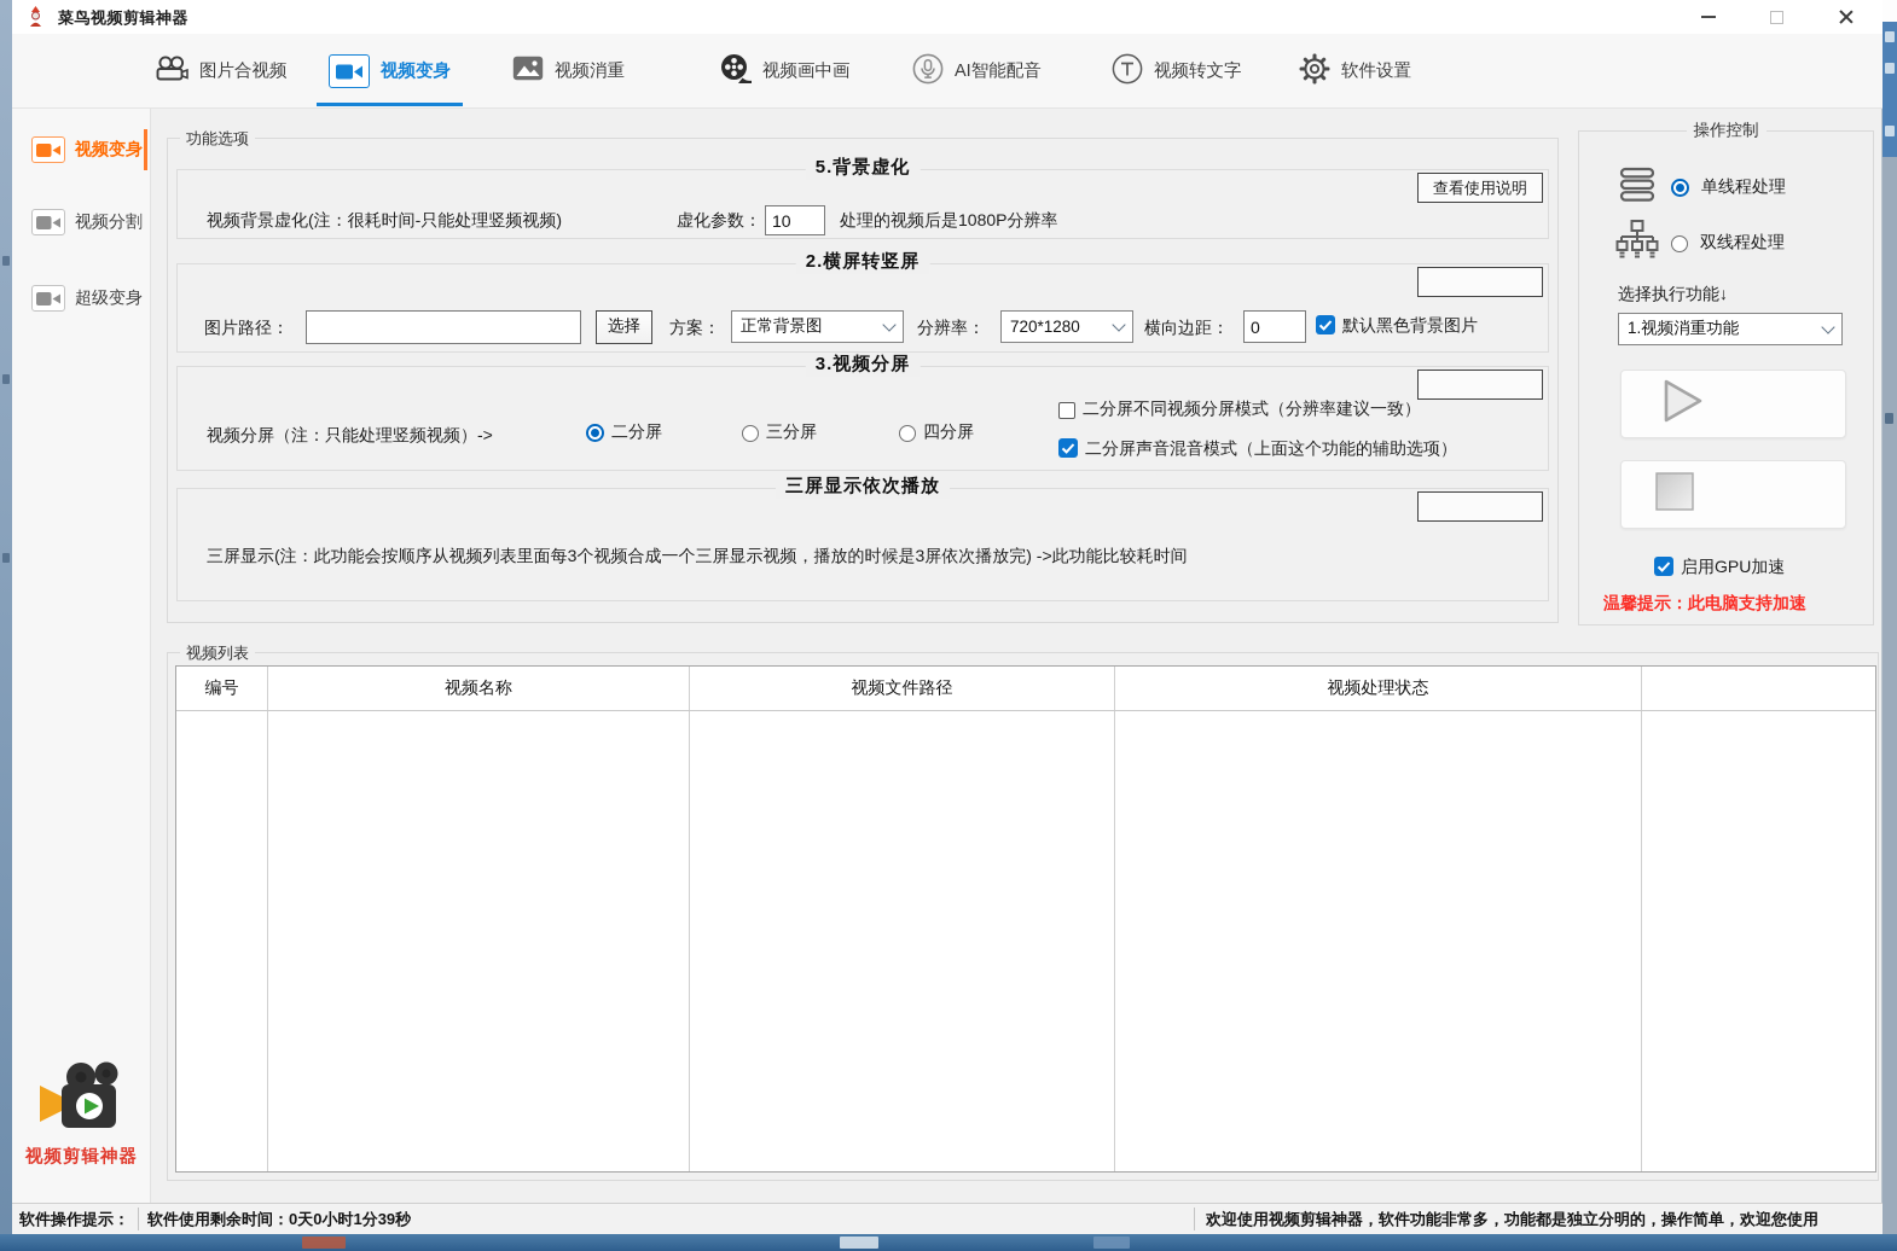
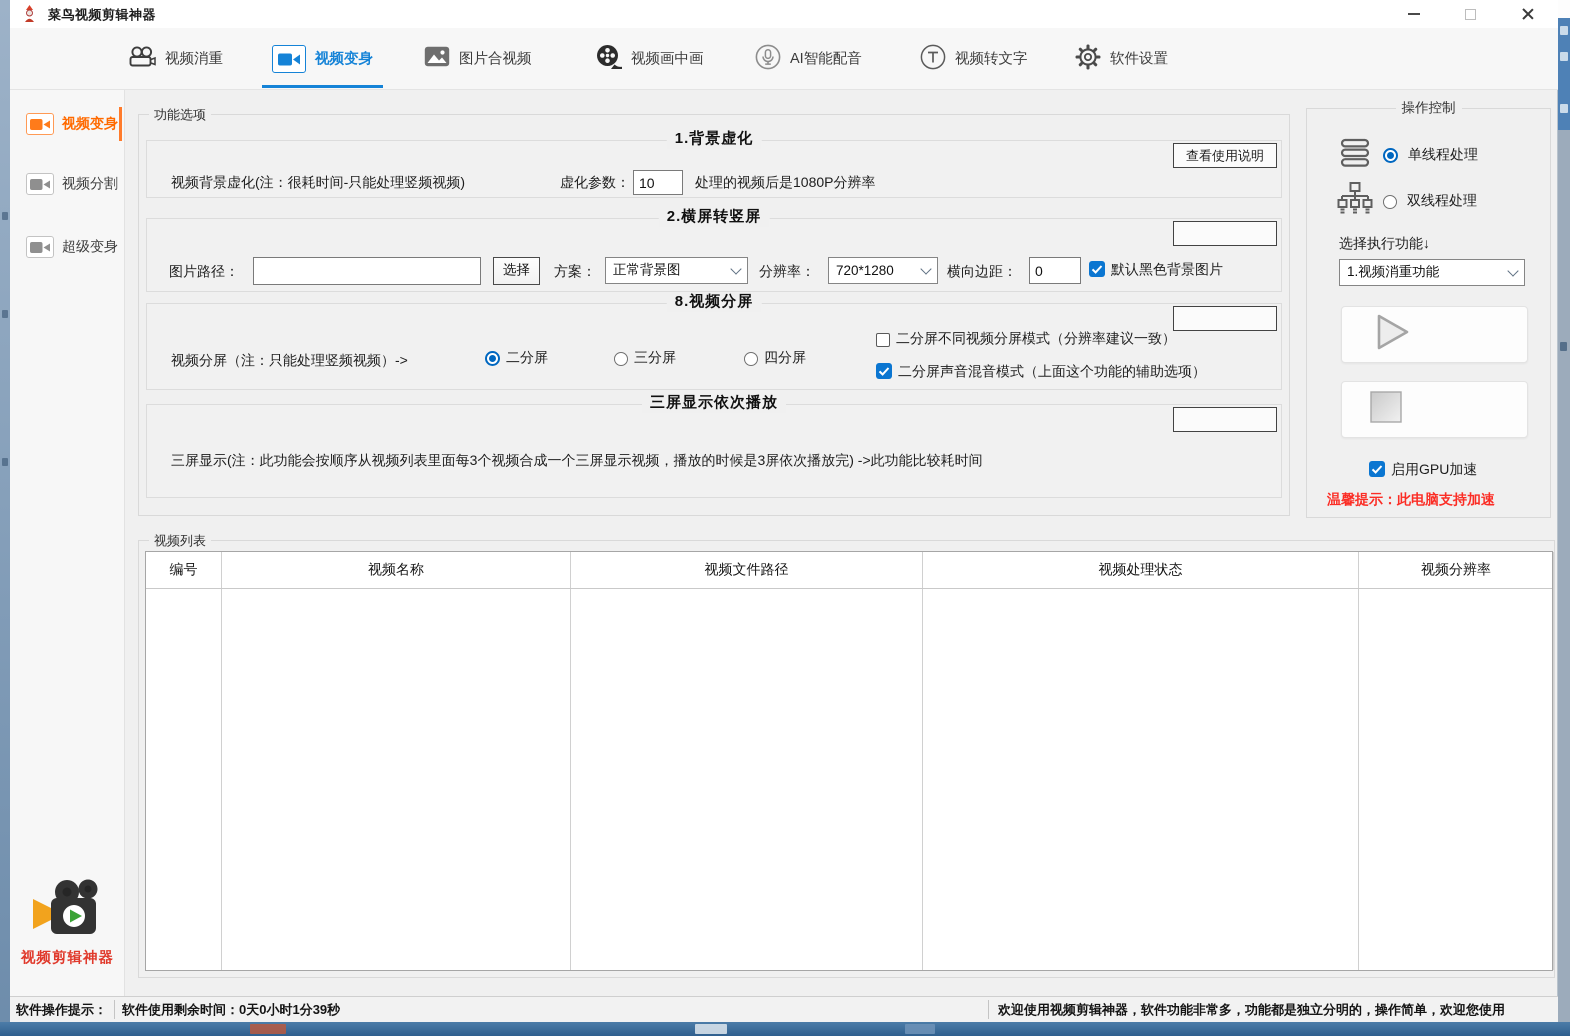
  菜鸟视频剪辑神器
- 图片合视频
+ 视频消重
  视频变身
- 视频消重
+ 图片合视频
  视频画中画
  AI智能配音
  视频转文字
  软件设置
  视频变身
  视频分割
  超级变身
  视频剪辑神器
  功能选项
- 5.背景虚化
+ 1.背景虚化
  查看使用说明
  视频背景虚化(注：很耗时间-只能处理竖频视频)
  虚化参数：
  10
  处理的视频后是1080P分辨率
  2.横屏转竖屏
  图片路径：
  选择
  方案：
  正常背景图
  分辨率：
  720*1280
  横向边距：
  0
  默认黑色背景图片
- 3.视频分屏
+ 8.视频分屏
  视频分屏（注：只能处理竖频视频）->
  二分屏
  三分屏
  四分屏
  二分屏不同视频分屏模式（分辨率建议一致）
  二分屏声音混音模式（上面这个功能的辅助选项）
  三屏显示依次播放
  三屏显示(注：此功能会按顺序从视频列表里面每3个视频合成一个三屏显示视频，播放的时候是3屏依次播放完) ->此功能比较耗时间
  操作控制
  单线程处理
  双线程处理
  选择执行功能↓
  1.视频消重功能
  启用GPU加速
  温馨提示：此电脑支持加速
  视频列表
  编号
  视频名称
  视频文件路径
  视频处理状态
+ 视频分辨率
  软件操作提示：
  软件使用剩余时间：0天0小时1分39秒
  欢迎使用视频剪辑神器，软件功能非常多，功能都是独立分明的，操作简单，欢迎您使用
